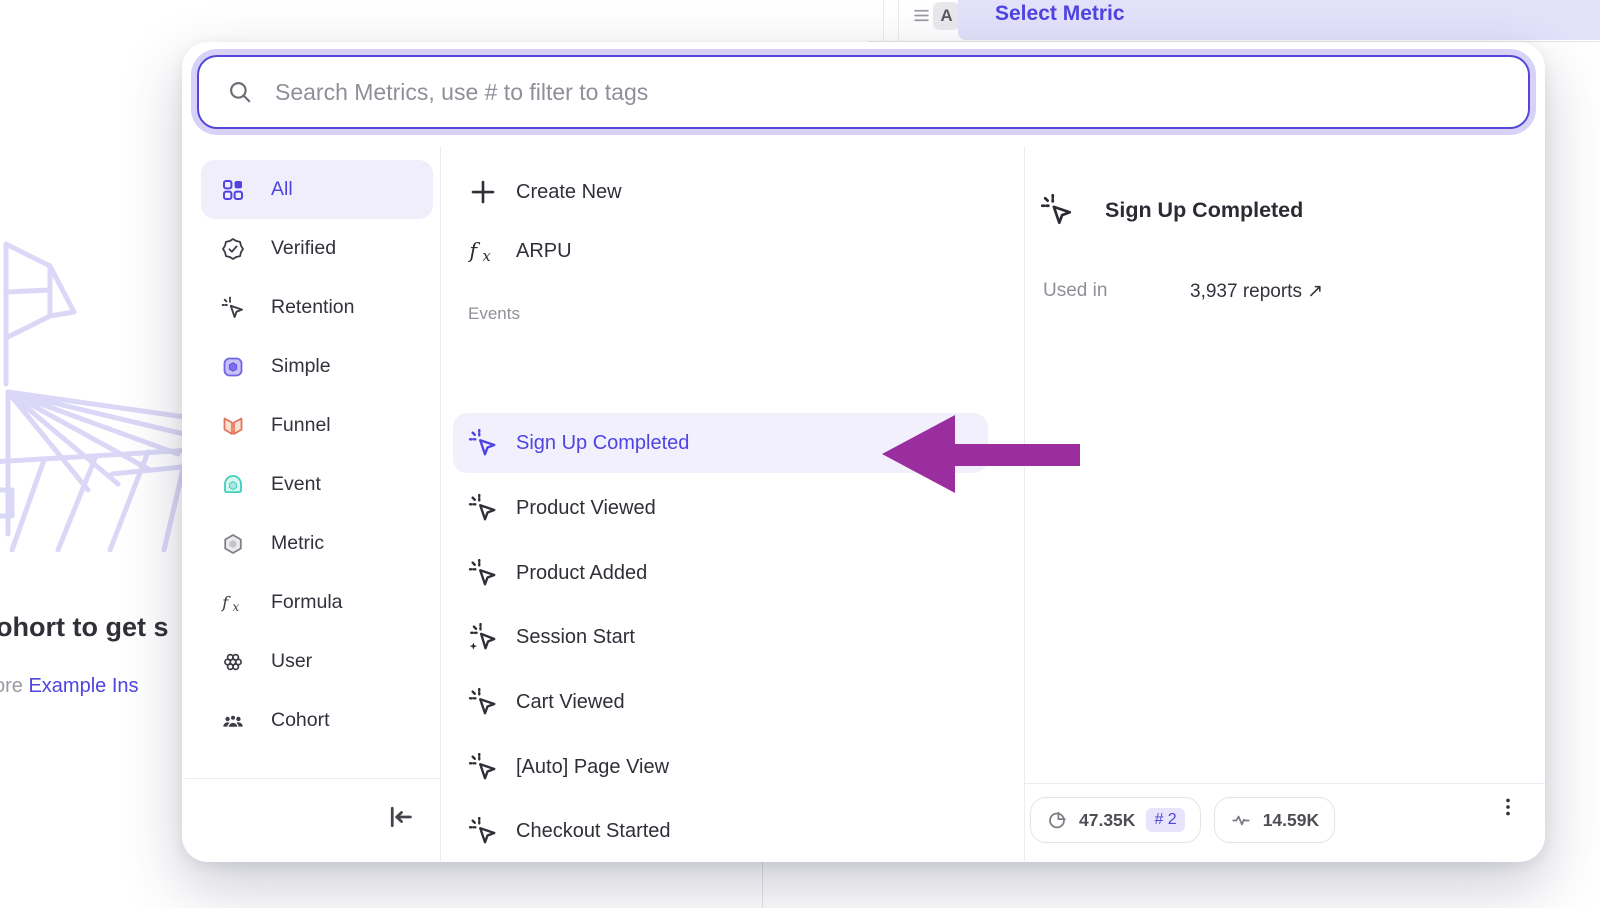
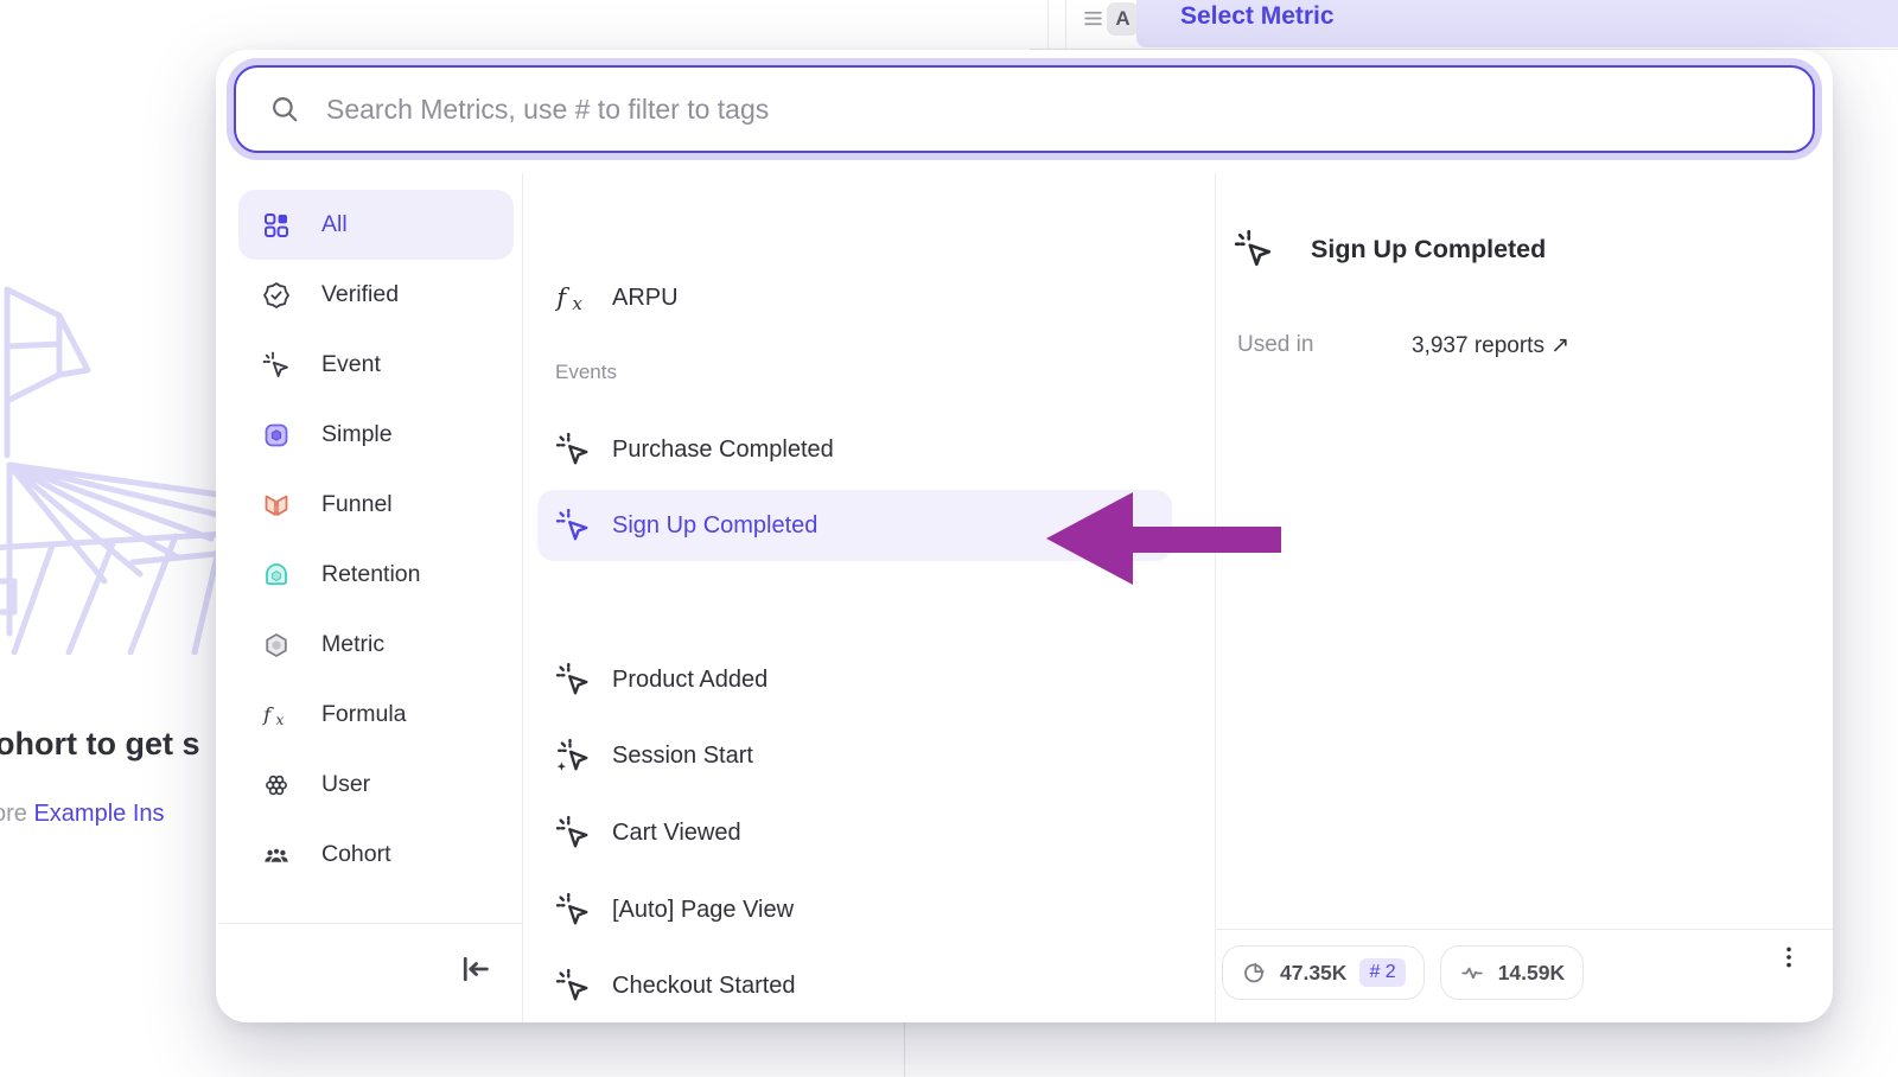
  ohort to get s
  re Example Ins
  A
  Select Metric
  Search Metrics, use # to filter to tags
  All
  Verified
- Retention
+ Event
  Simple
  Funnel
- Event
+ Retention
  Metric
  Formula
  User
  Cohort
- Create New
  ARPU
  Events
+ Purchase Completed
  Sign Up Completed
- Product Viewed
  Product Added
  Session Start
  Cart Viewed
  [Auto] Page View
  Checkout Started
  Sign Up Completed
  Used in
  3,937 reports ↗
  47.35K
  # 2
  14.59K
